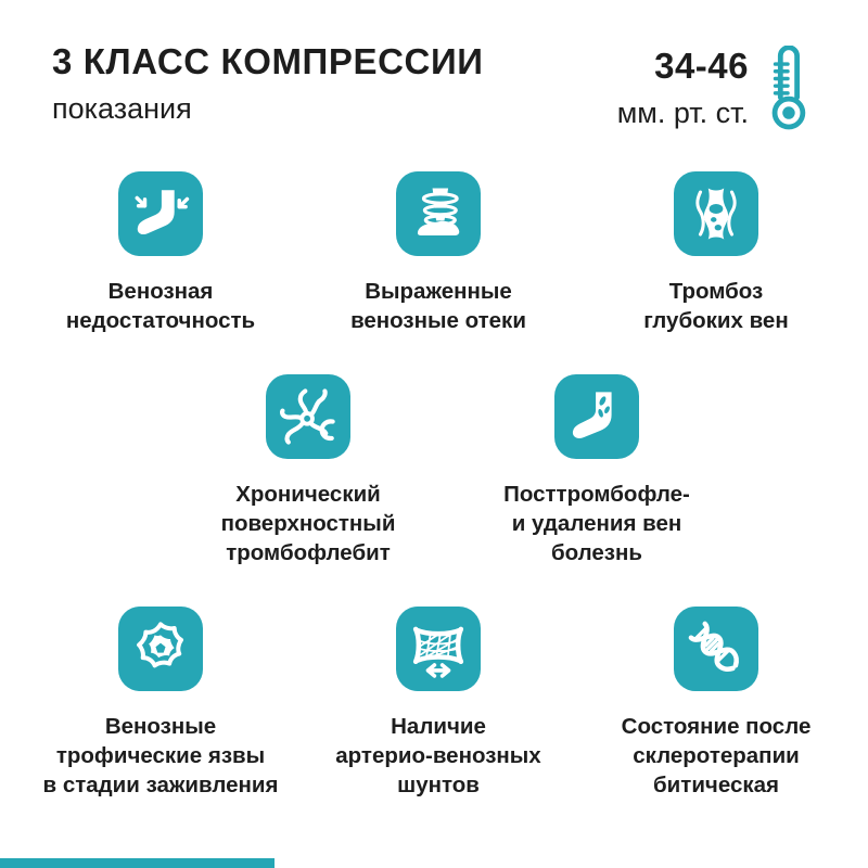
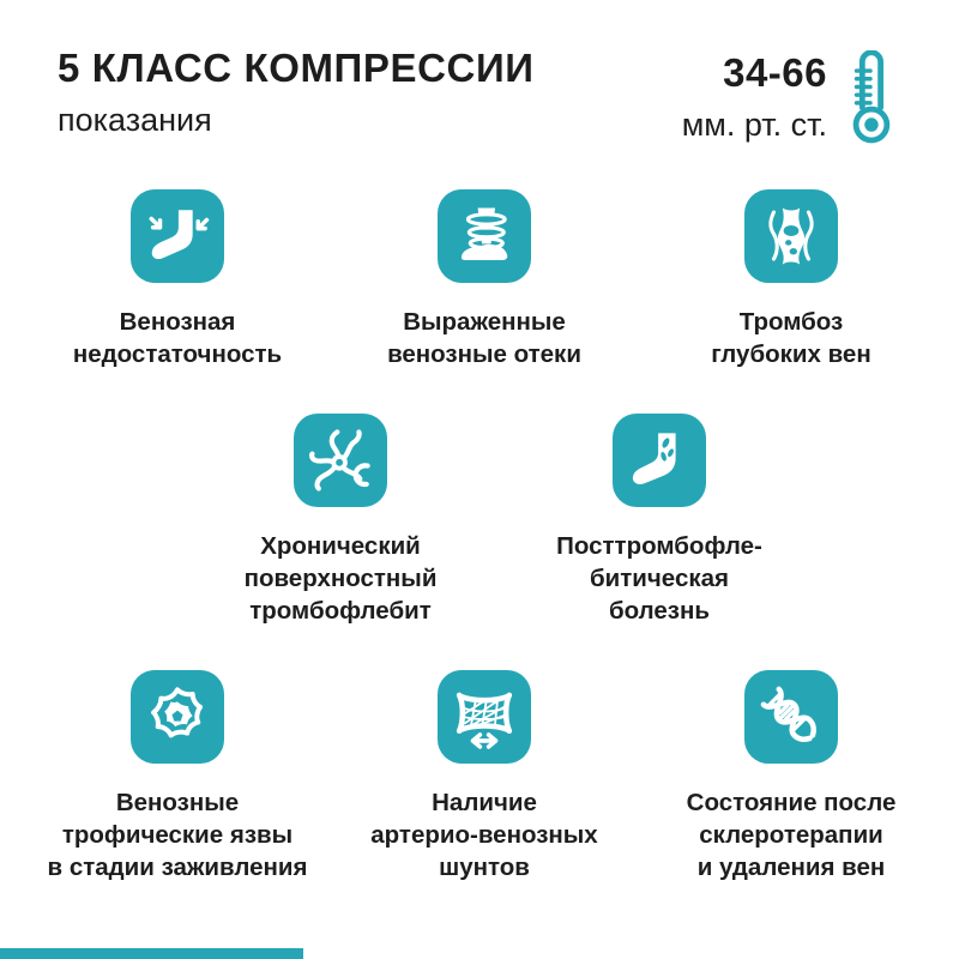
- 3 КЛАСС КОМПРЕССИИ
+ 5 КЛАСС КОМПРЕССИИ
  показания
- 34-46
+ 34-66
  мм. рт. ст.
  Венозная
  недостаточность
  Выраженные
  венозные отеки
  Тромбоз
  глубоких вен
  Хронический
  поверхностный
  тромбофлебит
  Посттромбофле-
- и удаления вен
+ битическая
  болезнь
  Венозные
  трофические язвы
  в стадии заживления
  Наличие
  артерио-венозных
  шунтов
  Состояние после
  склеротерапии
- битическая
+ и удаления вен
